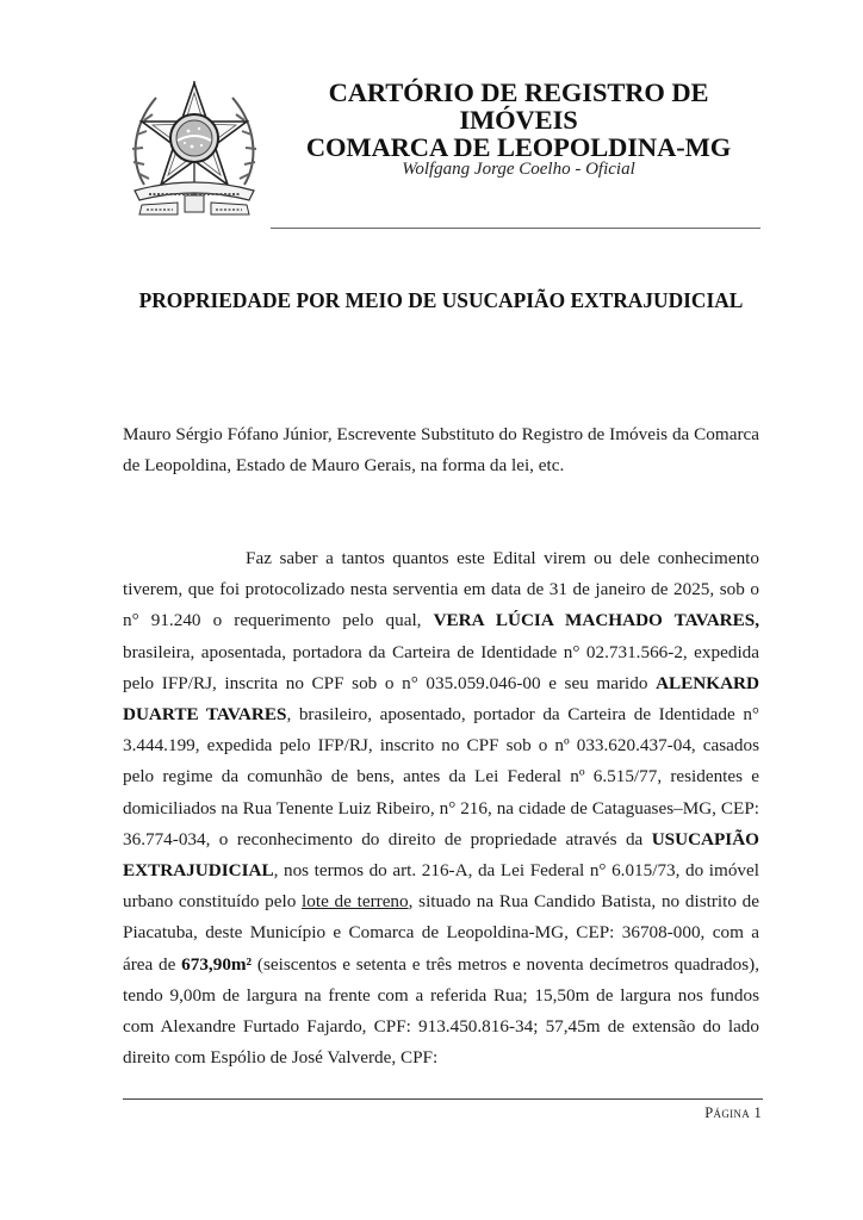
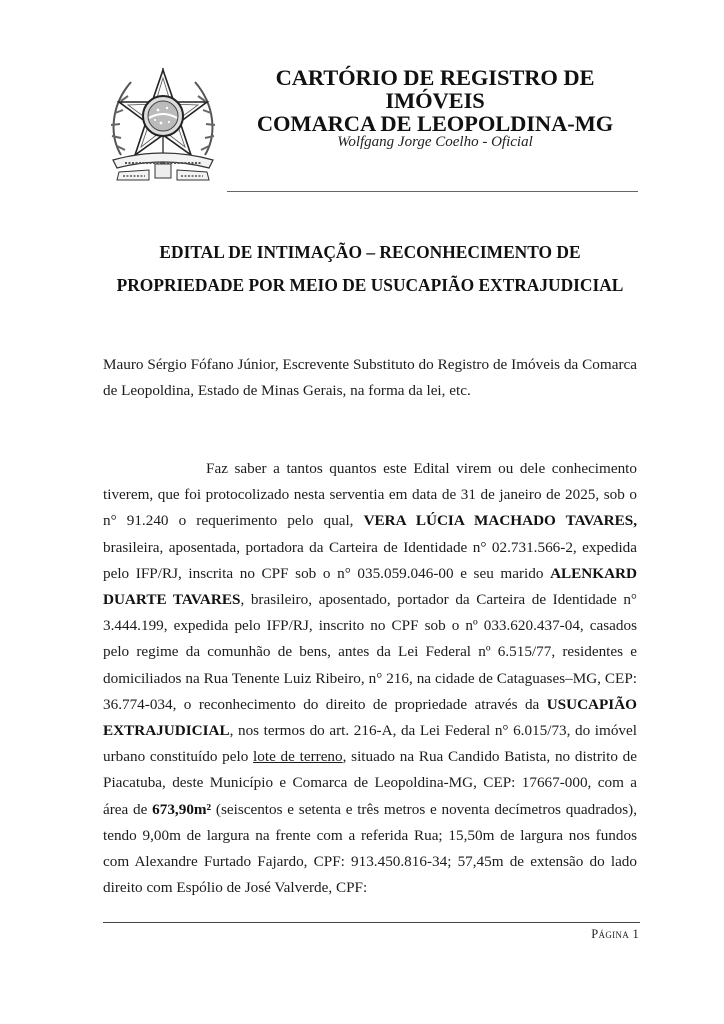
  CARTÓRIO DE REGISTRO DE IMÓVEIS
  COMARCA DE LEOPOLDINA-MG
  Wolfgang Jorge Coelho - Oficial
+ EDITAL DE INTIMAÇÃO – RECONHECIMENTO DE
  PROPRIEDADE POR MEIO DE USUCAPIÃO EXTRAJUDICIAL
- Mauro Sérgio Fófano Júnior, Escrevente Substituto do Registro de Imóveis da Comarca de Leopoldina, Estado de Mauro Gerais, na forma da lei, etc.
+ Mauro Sérgio Fófano Júnior, Escrevente Substituto do Registro de Imóveis da Comarca de Leopoldina, Estado de Minas Gerais, na forma da lei, etc.
- Faz saber a tantos quantos este Edital virem ou dele conhecimento tiverem, que foi protocolizado nesta serventia em data de 31 de janeiro de 2025, sob o n° 91.240 o requerimento pelo qual, VERA LÚCIA MACHADO TAVARES, brasileira, aposentada, portadora da Carteira de Identidade n° 02.731.566-2, expedida pelo IFP/RJ, inscrita no CPF sob o n° 035.059.046-00 e seu marido ALENKARD DUARTE TAVARES, brasileiro, aposentado, portador da Carteira de Identidade n° 3.444.199, expedida pelo IFP/RJ, inscrito no CPF sob o nº 033.620.437-04, casados pelo regime da comunhão de bens, antes da Lei Federal nº 6.515/77, residentes e domiciliados na Rua Tenente Luiz Ribeiro, n° 216, na cidade de Cataguases–MG, CEP: 36.774-034, o reconhecimento do direito de propriedade através da USUCAPIÃO EXTRAJUDICIAL, nos termos do art. 216-A, da Lei Federal n° 6.015/73, do imóvel urbano constituído pelo lote de terreno, situado na Rua Candido Batista, no distrito de Piacatuba, deste Município e Comarca de Leopoldina-MG, CEP: 36708-000, com a área de 673,90m² (seiscentos e setenta e três metros e noventa decímetros quadrados), tendo 9,00m de largura na frente com a referida Rua; 15,50m de largura nos fundos com Alexandre Furtado Fajardo, CPF: 913.450.816-34; 57,45m de extensão do lado direito com Espólio de José Valverde, CPF:
+ Faz saber a tantos quantos este Edital virem ou dele conhecimento tiverem, que foi protocolizado nesta serventia em data de 31 de janeiro de 2025, sob o n° 91.240 o requerimento pelo qual, VERA LÚCIA MACHADO TAVARES, brasileira, aposentada, portadora da Carteira de Identidade n° 02.731.566-2, expedida pelo IFP/RJ, inscrita no CPF sob o n° 035.059.046-00 e seu marido ALENKARD DUARTE TAVARES, brasileiro, aposentado, portador da Carteira de Identidade n° 3.444.199, expedida pelo IFP/RJ, inscrito no CPF sob o nº 033.620.437-04, casados pelo regime da comunhão de bens, antes da Lei Federal nº 6.515/77, residentes e domiciliados na Rua Tenente Luiz Ribeiro, n° 216, na cidade de Cataguases–MG, CEP: 36.774-034, o reconhecimento do direito de propriedade através da USUCAPIÃO EXTRAJUDICIAL, nos termos do art. 216-A, da Lei Federal n° 6.015/73, do imóvel urbano constituído pelo lote de terreno, situado na Rua Candido Batista, no distrito de Piacatuba, deste Município e Comarca de Leopoldina-MG, CEP: 17667-000, com a área de 673,90m² (seiscentos e setenta e três metros e noventa decímetros quadrados), tendo 9,00m de largura na frente com a referida Rua; 15,50m de largura nos fundos com Alexandre Furtado Fajardo, CPF: 913.450.816-34; 57,45m de extensão do lado direito com Espólio de José Valverde, CPF:
  Página 1
